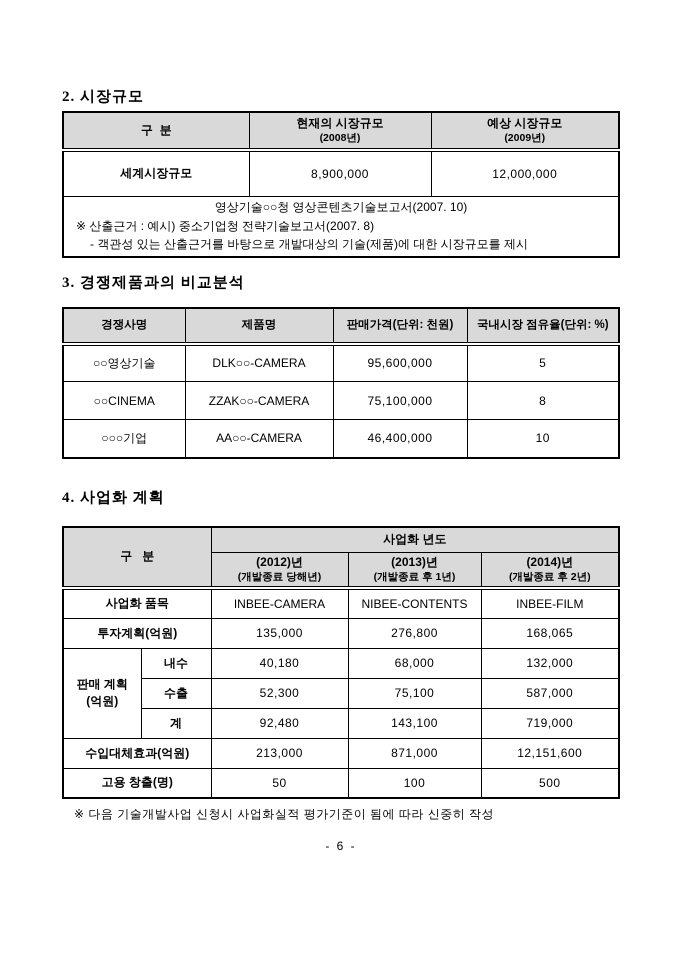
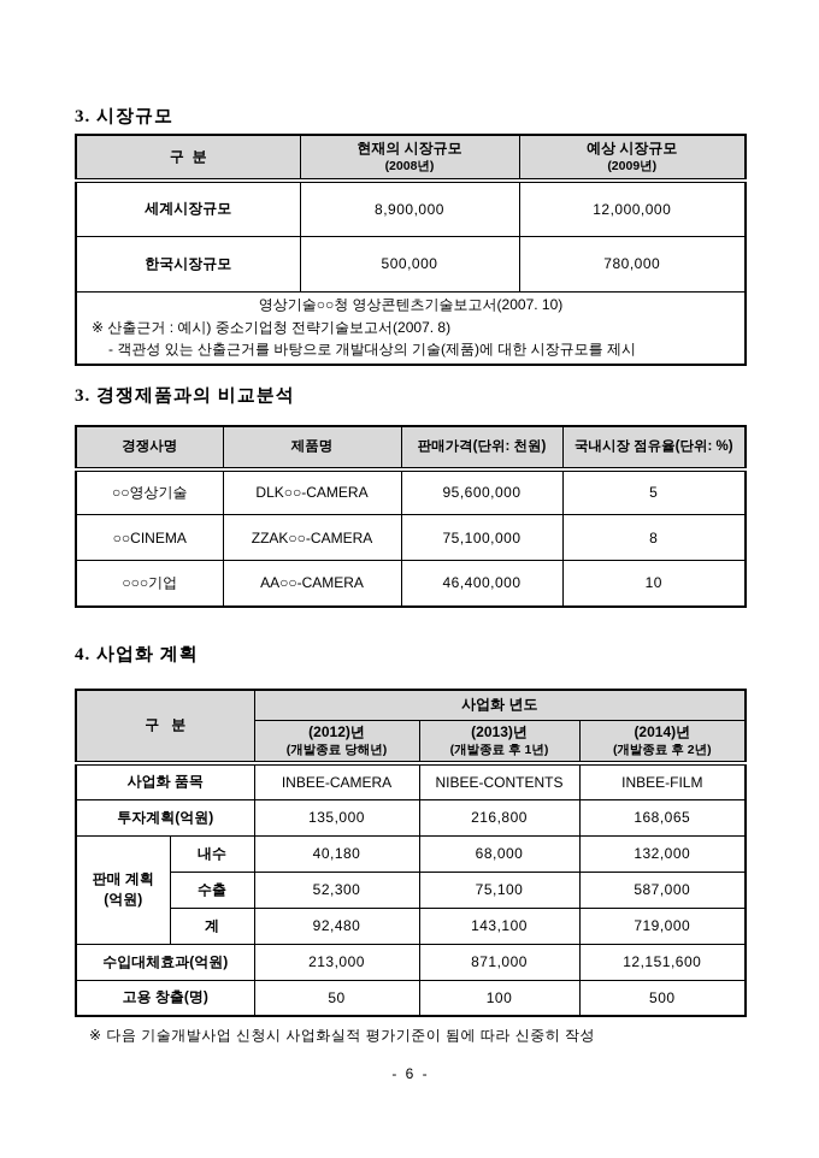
- 2. 시장규모
+ 3. 시장규모
  구 분	현재의 시장규모 (2008년)	예상 시장규모 (2009년)
  세계시장규모	8,900,000	12,000,000
+ 한국시장규모	500,000	780,000
  영상기술○○청 영상콘텐츠기술보고서(2007. 10) ※ 산출근거 : 예시) 중소기업청 전략기술보고서(2007. 8) - 객관성 있는 산출근거를 바탕으로 개발대상의 기술(제품)에 대한 시장규모를 제시
  3. 경쟁제품과의 비교분석
  경쟁사명	제품명	판매가격(단위: 천원)	국내시장 점유율(단위: %)
  ○○영상기술	DLK○○-CAMERA	95,600,000	5
  ○○CINEMA	ZZAK○○-CAMERA	75,100,000	8
  ○○○기업	AA○○-CAMERA	46,400,000	10
  4. 사업화 계획
  구 분	사업화 년도
  (2012)년 (개발종료 당해년)	(2013)년 (개발종료 후 1년)	(2014)년 (개발종료 후 2년)
  사업화 품목	INBEE-CAMERA	NIBEE-CONTENTS	INBEE-FILM
- 투자계획(억원)	135,000	276,800	168,065
+ 투자계획(억원)	135,000	216,800	168,065
  판매 계획 (억원)	내수	40,180	68,000	132,000
  수출	52,300	75,100	587,000
  계	92,480	143,100	719,000
  수입대체효과(억원)	213,000	871,000	12,151,600
  고용 창출(명)	50	100	500
  ※ 다음 기술개발사업 신청시 사업화실적 평가기준이 됨에 따라 신중히 작성
  - 6 -
